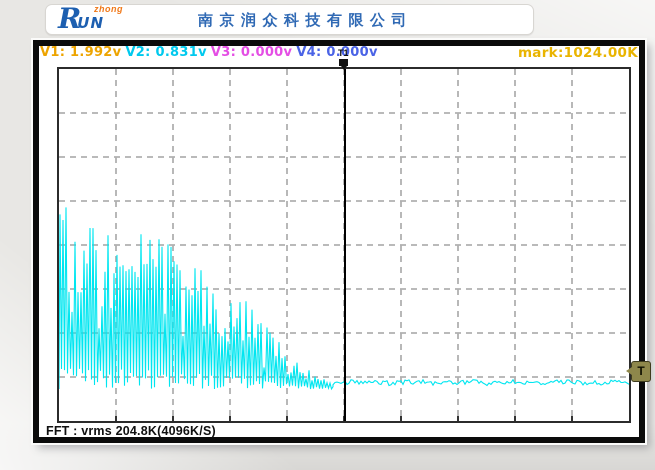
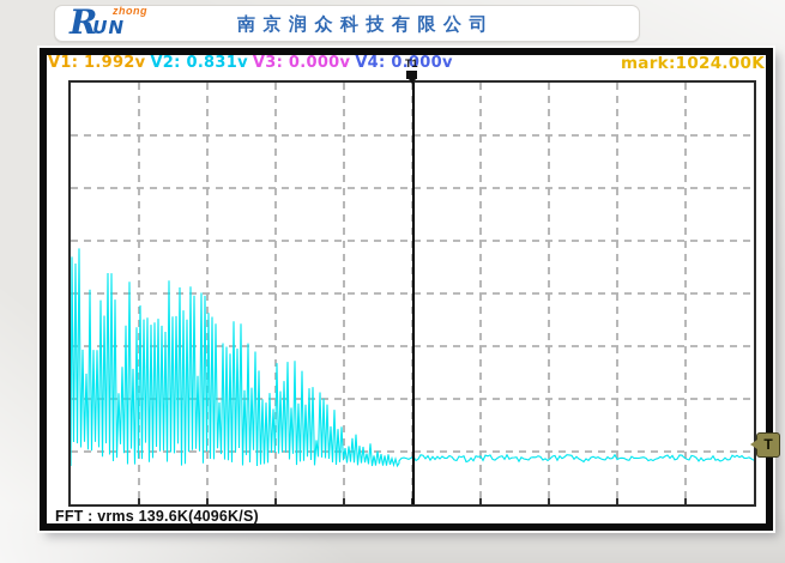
  RUN
  zhong
  南京润众科技有限公司
  V1: 1.992v
  V2: 0.831v
  V3: 0.000v
  V4: 0.000v
  mark:1024.00K
  T1
  T
- FFT : vrms 204.8K(4096K/S)
+ FFT : vrms 139.6K(4096K/S)
